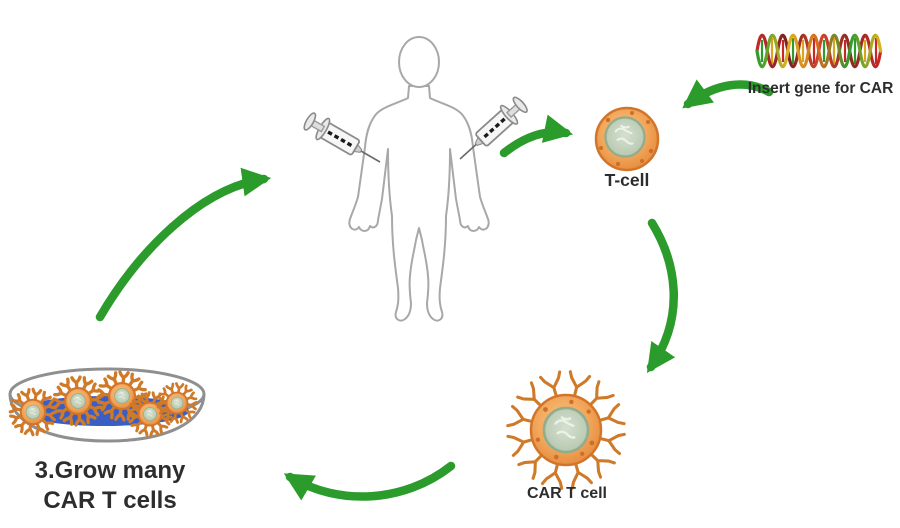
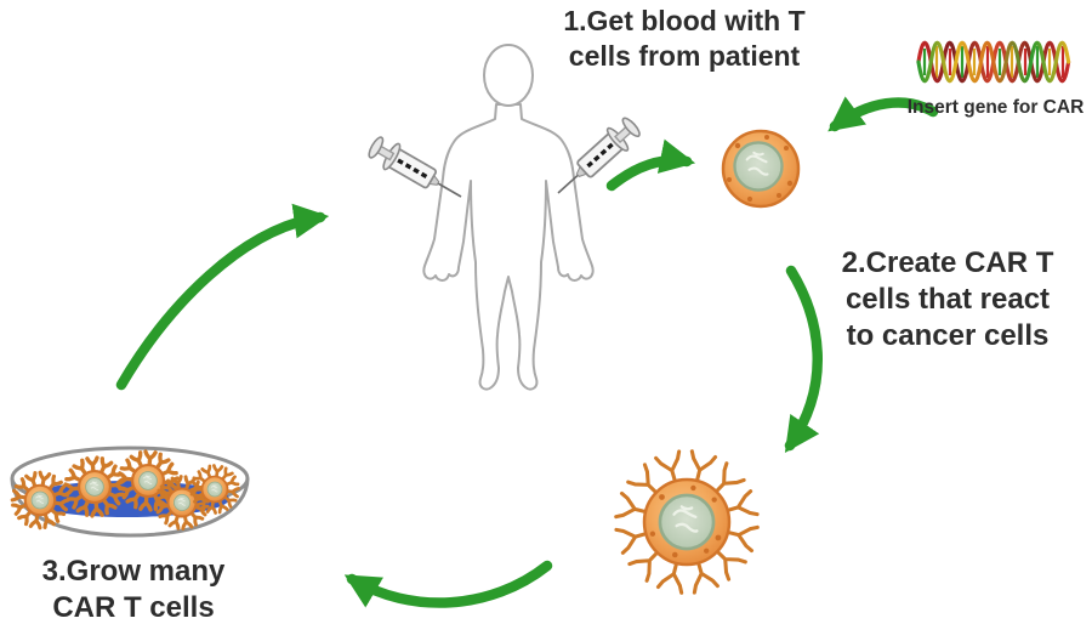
+ 1.Get blood with T
+ cells from patient
+ 2.Create CAR T
+ cells that react
+ to cancer cells
  3.Grow many
  CAR T cells
  Insert gene for CAR
- T-cell
- CAR T cell
